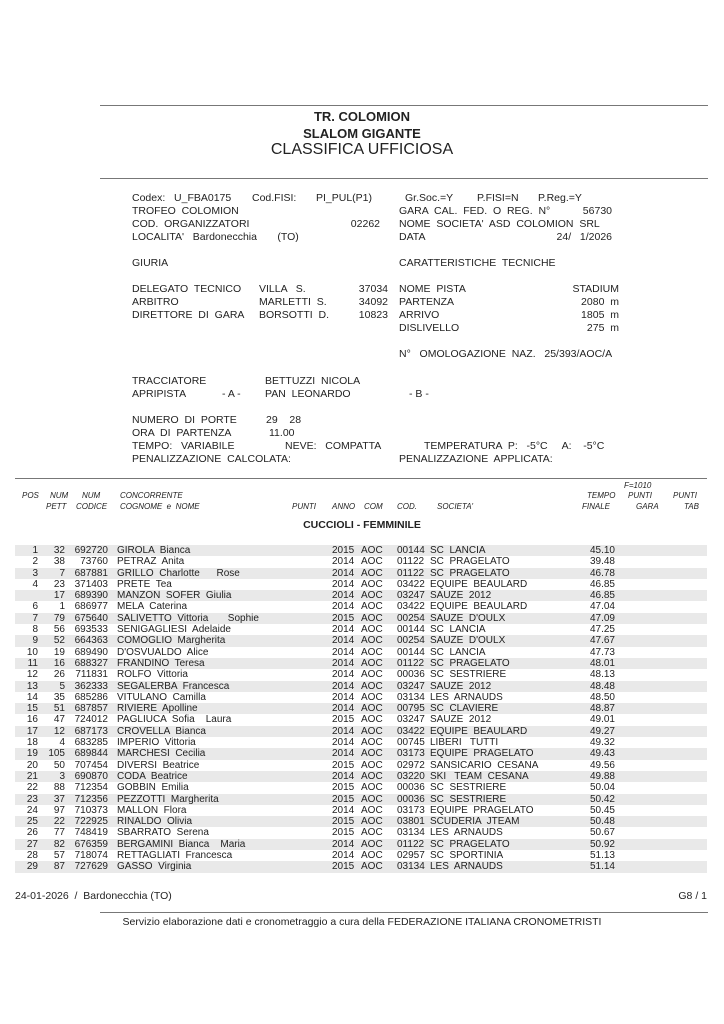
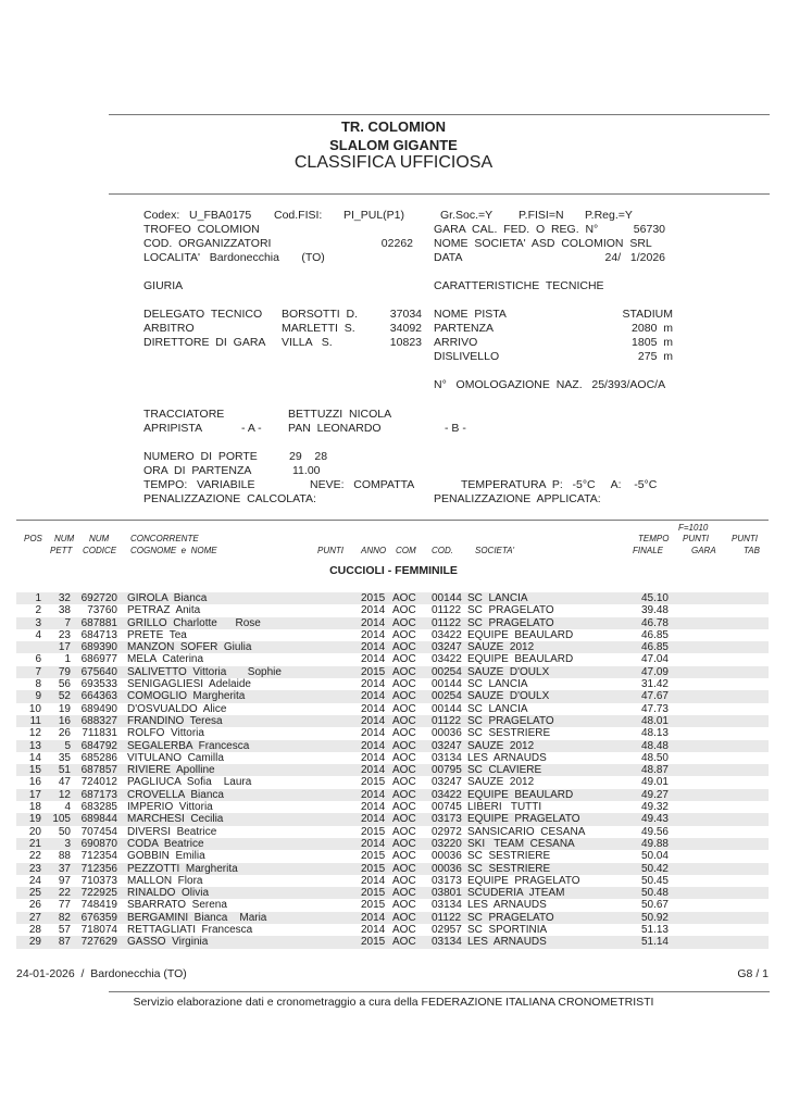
  TR. COLOMION
  SLALOM GIGANTE
  CLASSIFICA UFFICIOSA
  Codex: U_FBA0175
  Cod.FISI:
  PI_PUL(P1)
  TROFEO COLOMION
  COD. ORGANIZZATORI
  02262
  LOCALITA' Bardonecchia (TO)
  GIURIA
  Gr.Soc.=Y
  P.FISI=N
  P.Reg.=Y
  GARA CAL. FED. O REG. N°
  56730
  NOME SOCIETA' ASD COLOMION SRL
  DATA
  24/ 1/2026
  CARATTERISTICHE TECNICHE
  DELEGATO TECNICO
- VILLA S.
+ BORSOTTI D.
  37034
  ARBITRO
  MARLETTI S.
  34092
  DIRETTORE DI GARA
- BORSOTTI D.
+ VILLA S.
  10823
  NOME PISTA
  STADIUM
  PARTENZA
  2080 m
  ARRIVO
  1805 m
  DISLIVELLO
  275 m
  N° OMOLOGAZIONE NAZ. 25/393/AOC/A
  TRACCIATORE
  BETTUZZI NICOLA
  APRIPISTA
  - A -
  PAN LEONARDO
  - B -
  NUMERO DI PORTE
  29 28
  ORA DI PARTENZA
  11.00
  TEMPO: VARIABILE
  NEVE: COMPATTA
  TEMPERATURA P: -5°C A: -5°C
  PENALIZZAZIONE CALCOLATA:
  PENALIZZAZIONE APPLICATA:
  POS
  NUM
  PETT
  NUM
  CODICE
  CONCORRENTE
  COGNOME e NOME
  PUNTI
  ANNO
  COM
  COD.
  SOCIETA'
  TEMPO
  FINALE
  F=1010
  PUNTI
  GARA
  PUNTI
  TAB
  CUCCIOLI - FEMMINILE
  1
  32
  692720
  GIROLA Bianca
  2015
  AOC
  00144
  SC LANCIA
  45.10
  2
  38
  73760
  PETRAZ Anita
  2014
  AOC
  01122
  SC PRAGELATO
  39.48
  3
  7
  687881
  GRILLO Charlotte Rose
  2014
  AOC
  01122
  SC PRAGELATO
  46.78
  4
  23
- 371403
+ 684713
  PRETE Tea
  2014
  AOC
  03422
  EQUIPE BEAULARD
  46.85
  17
  689390
  MANZON SOFER Giulia
  2014
  AOC
  03247
  SAUZE 2012
  46.85
  6
  1
  686977
  MELA Caterina
  2014
  AOC
  03422
  EQUIPE BEAULARD
  47.04
  7
  79
  675640
  SALIVETTO Vittoria Sophie
  2015
  AOC
  00254
  SAUZE D'OULX
  47.09
  8
  56
  693533
  SENIGAGLIESI Adelaide
  2014
  AOC
  00144
  SC LANCIA
- 47.25
+ 31.42
  9
  52
  664363
  COMOGLIO Margherita
  2014
  AOC
  00254
  SAUZE D'OULX
  47.67
  10
  19
  689490
  D'OSVUALDO Alice
  2014
  AOC
  00144
  SC LANCIA
  47.73
  11
  16
  688327
  FRANDINO Teresa
  2014
  AOC
  01122
  SC PRAGELATO
  48.01
  12
  26
  711831
  ROLFO Vittoria
  2014
  AOC
  00036
  SC SESTRIERE
  48.13
  13
  5
- 362333
+ 684792
  SEGALERBA Francesca
  2014
  AOC
  03247
  SAUZE 2012
  48.48
  14
  35
  685286
  VITULANO Camilla
  2014
  AOC
  03134
  LES ARNAUDS
  48.50
  15
  51
  687857
  RIVIERE Apolline
  2014
  AOC
  00795
  SC CLAVIERE
  48.87
  16
  47
  724012
  PAGLIUCA Sofia Laura
  2015
  AOC
  03247
  SAUZE 2012
  49.01
  17
  12
  687173
  CROVELLA Bianca
  2014
  AOC
  03422
  EQUIPE BEAULARD
  49.27
  18
  4
  683285
  IMPERIO Vittoria
  2014
  AOC
  00745
  LIBERI TUTTI
  49.32
  19
  105
  689844
  MARCHESI Cecilia
  2014
  AOC
  03173
  EQUIPE PRAGELATO
  49.43
  20
  50
  707454
  DIVERSI Beatrice
  2015
  AOC
  02972
  SANSICARIO CESANA
  49.56
  21
  3
  690870
  CODA Beatrice
  2014
  AOC
  03220
  SKI TEAM CESANA
  49.88
  22
  88
  712354
  GOBBIN Emilia
  2015
  AOC
  00036
  SC SESTRIERE
  50.04
  23
  37
  712356
  PEZZOTTI Margherita
  2015
  AOC
  00036
  SC SESTRIERE
  50.42
  24
  97
  710373
  MALLON Flora
  2014
  AOC
  03173
  EQUIPE PRAGELATO
  50.45
  25
  22
  722925
  RINALDO Olivia
  2015
  AOC
  03801
  SCUDERIA JTEAM
  50.48
  26
  77
  748419
  SBARRATO Serena
  2015
  AOC
  03134
  LES ARNAUDS
  50.67
  27
  82
  676359
  BERGAMINI Bianca Maria
  2014
  AOC
  01122
  SC PRAGELATO
  50.92
  28
  57
  718074
  RETTAGLIATI Francesca
  2014
  AOC
  02957
  SC SPORTINIA
  51.13
  29
  87
  727629
  GASSO Virginia
  2015
  AOC
  03134
  LES ARNAUDS
  51.14
  24-01-2026 / Bardonecchia (TO)
  G8 / 1
  Servizio elaborazione dati e cronometraggio a cura della FEDERAZIONE ITALIANA CRONOMETRISTI
